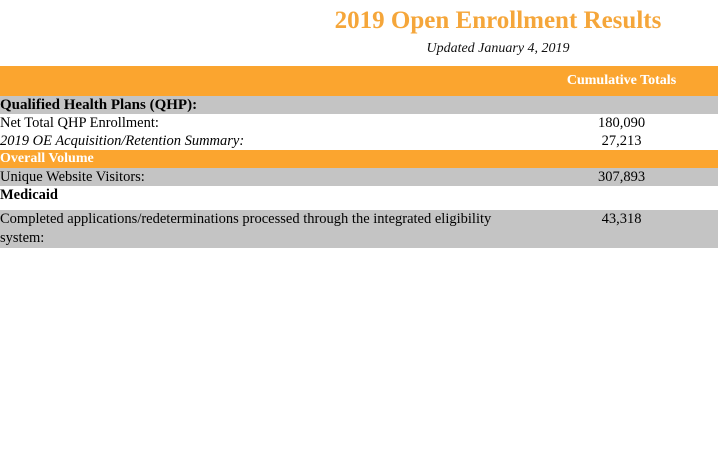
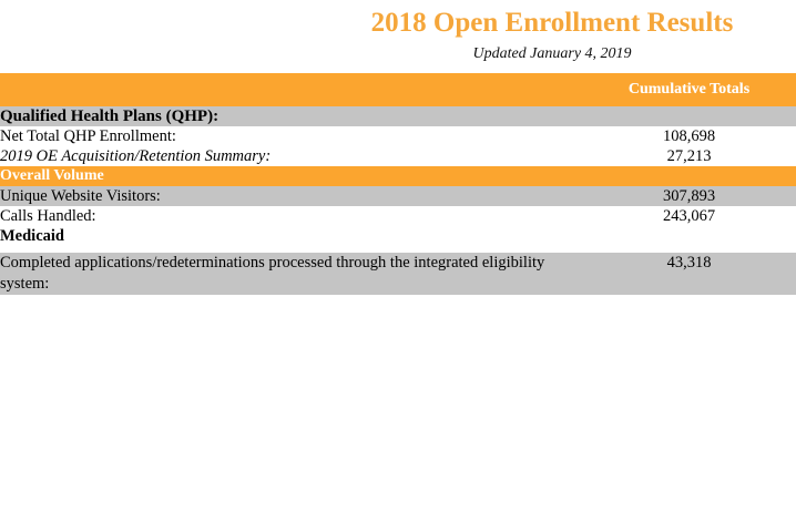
- 2019 Open Enrollment Results
+ 2018 Open Enrollment Results
  Updated January 4, 2019
  	Cumulative Totals
  Qualified Health Plans (QHP):
- Net Total QHP Enrollment:	180,090
+ Net Total QHP Enrollment:	108,698
  2019 OE Acquisition/Retention Summary:	27,213
  Overall Volume
  Unique Website Visitors:	307,893
+ Calls Handled:	243,067
  Medicaid
  Completed applications/redeterminations processed through the integrated eligibility system:	43,318
